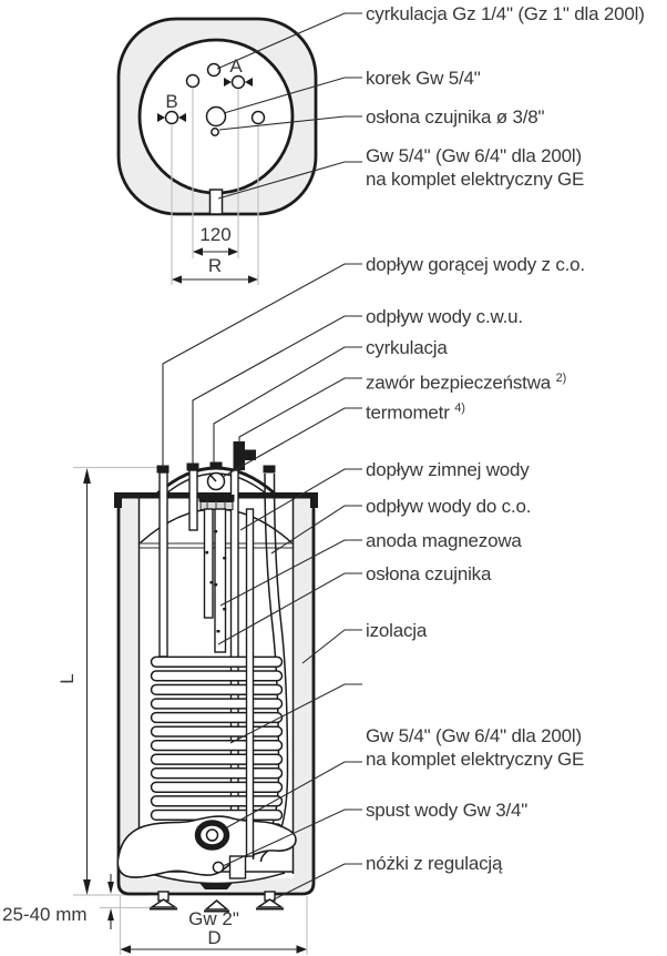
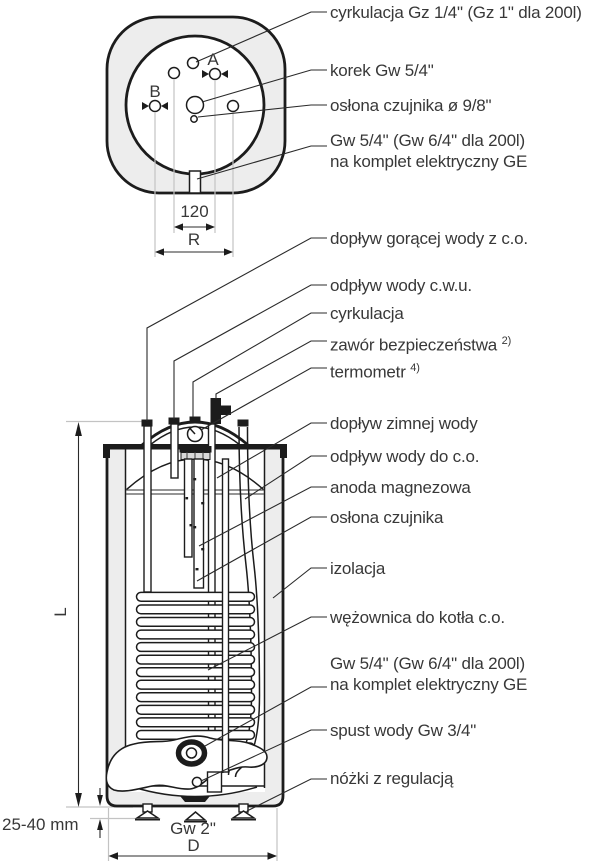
  cyrkulacja Gz 1/4" (Gz 1" dla 200l)
  korek Gw 5/4"
- osłona czujnika ø 3/8"
+ osłona czujnika ø 9/8"
  Gw 5/4" (Gw 6/4" dla 200l)
  na komplet elektryczny GE
  dopływ gorącej wody z c.o.
  odpływ wody c.w.u.
  cyrkulacja
  zawór bezpieczeństwa 2)
  termometr 4)
  dopływ zimnej wody
  odpływ wody do c.o.
  anoda magnezowa
  osłona czujnika
  izolacja
+ wężownica do kotła c.o.
  Gw 5/4" (Gw 6/4" dla 200l)
  na komplet elektryczny GE
  spust wody Gw 3/4"
  nóżki z regulacją
  A
  B
  120
  R
  25-40 mm
  Gw 2"
  D
